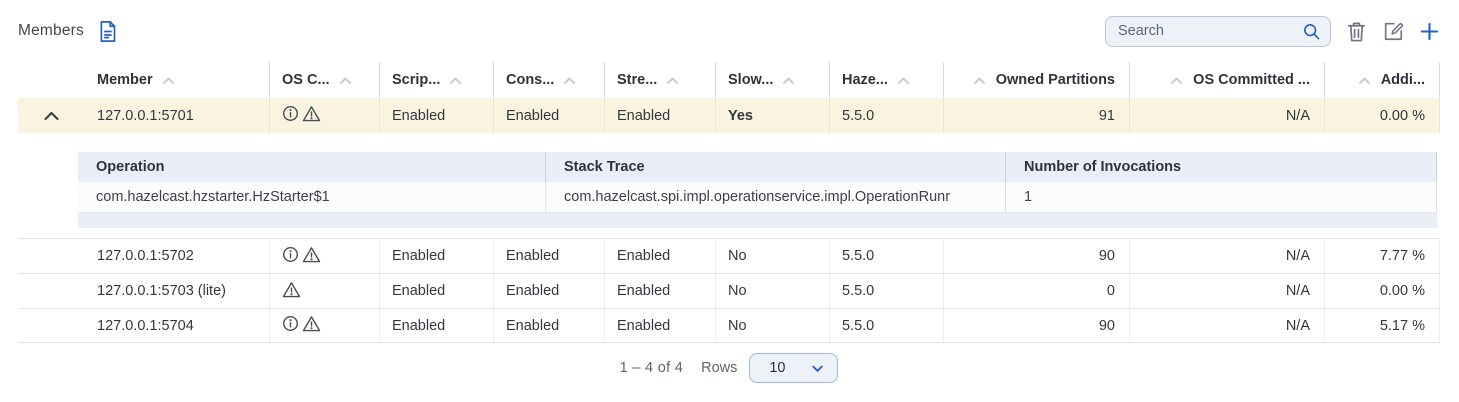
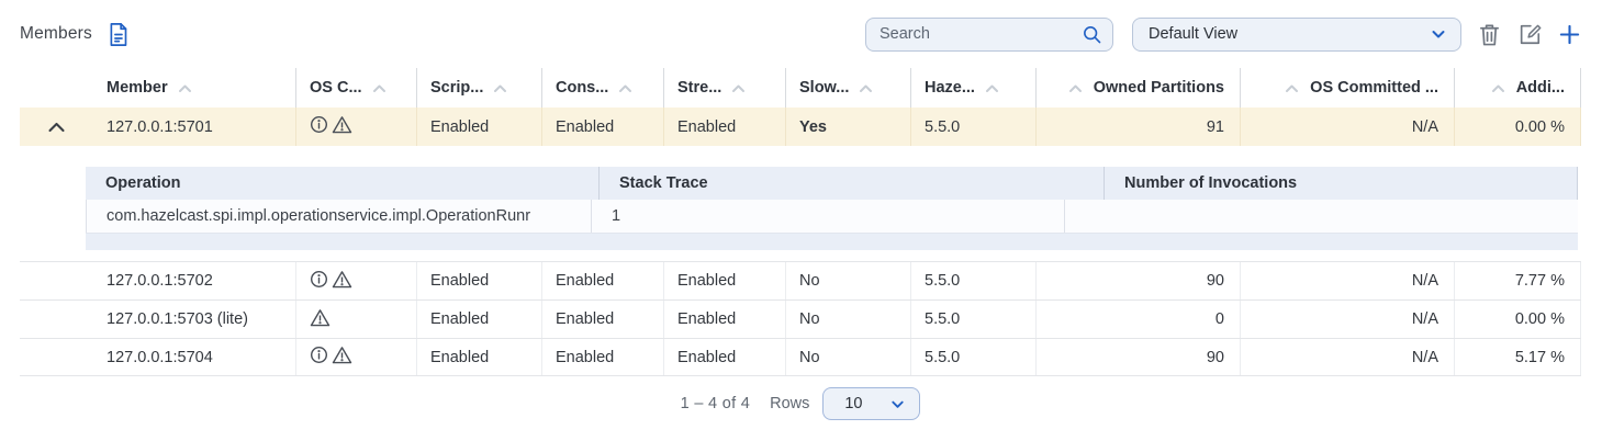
  Members
  Search
+ Default View
  Member
  OS C...
  Scrip...
  Cons...
  Stre...
  Slow...
  Haze...
  Owned Partitions
  OS Committed ...
  Addi...
  127.0.0.1:5701
  Enabled
  Enabled
  Enabled
  Yes
  5.5.0
  91
  N/A
  0.00 %
  Operation
  Stack Trace
  Number of Invocations
- com.hazelcast.hzstarter.HzStarter$1
  com.hazelcast.spi.impl.operationservice.impl.OperationRunr
  1
  127.0.0.1:5702
  Enabled
  Enabled
  Enabled
  No
  5.5.0
  90
  N/A
  7.77 %
  127.0.0.1:5703 (lite)
  Enabled
  Enabled
  Enabled
  No
  5.5.0
  0
  N/A
  0.00 %
  127.0.0.1:5704
  Enabled
  Enabled
  Enabled
  No
  5.5.0
  90
  N/A
  5.17 %
  1 – 4 of 4
  Rows
  10
